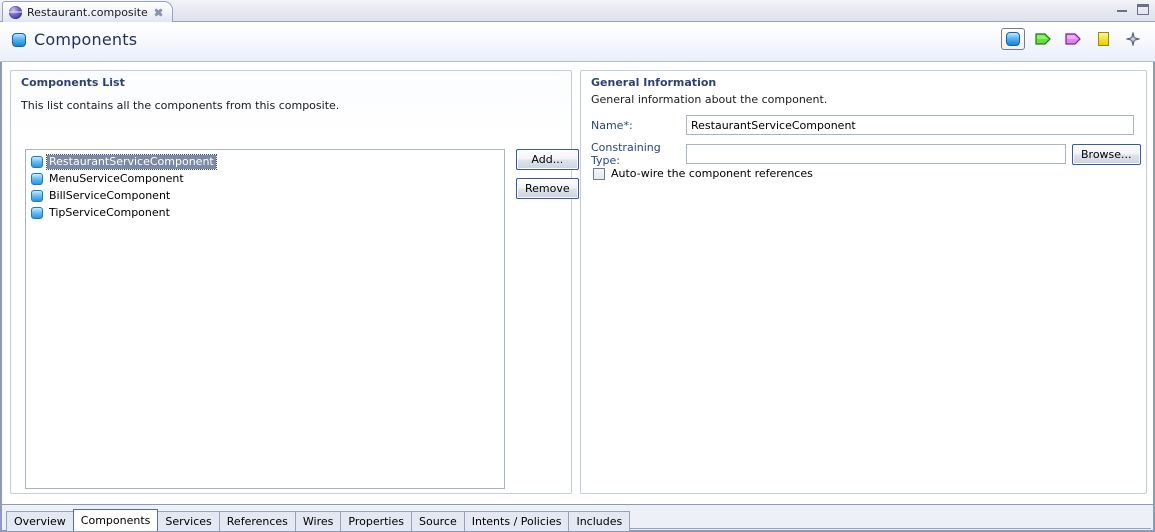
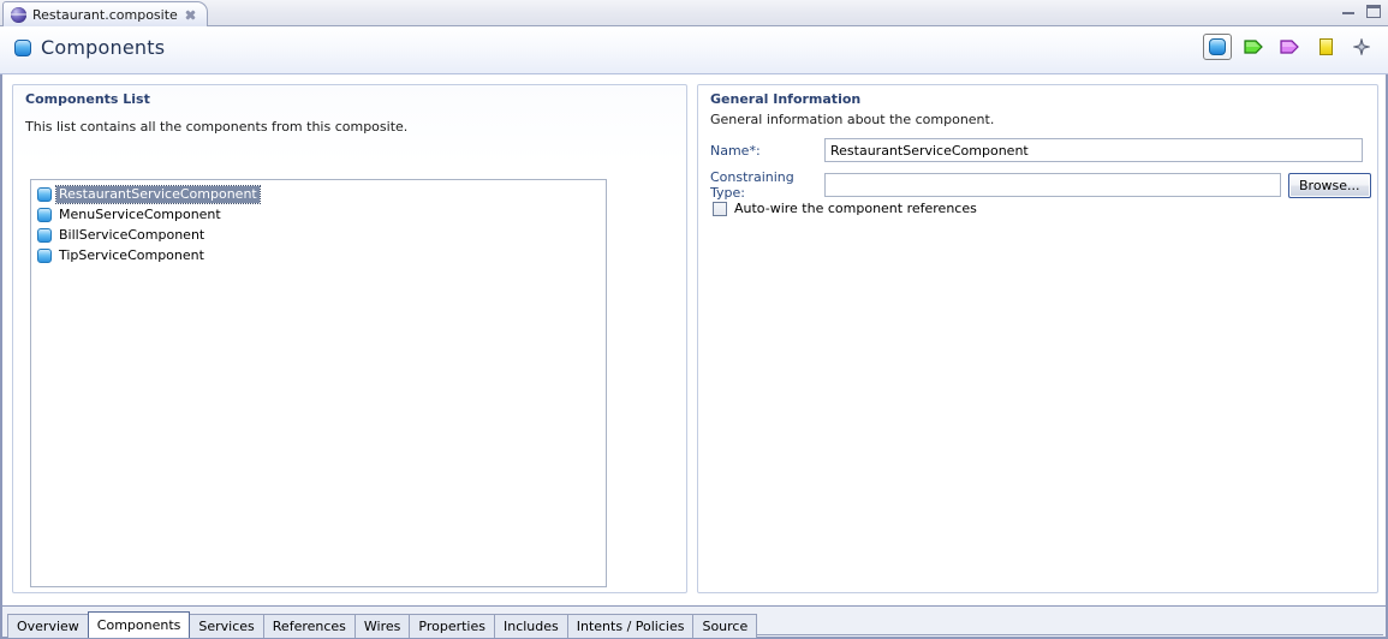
  Restaurant.composite
  Components
  Components List
  This list contains all the components from this composite.
  RestaurantServiceComponent
  MenuServiceComponent
  BillServiceComponent
  TipServiceComponent
- Add...
- Remove
  General Information
  General information about the component.
  Name*:
  RestaurantServiceComponent
  Constraining Type:
  Browse...
  Auto-wire the component references
  Overview
  Components
  Services
  References
  Wires
  Properties
- Source
+ Includes
  Intents / Policies
- Includes
+ Source
